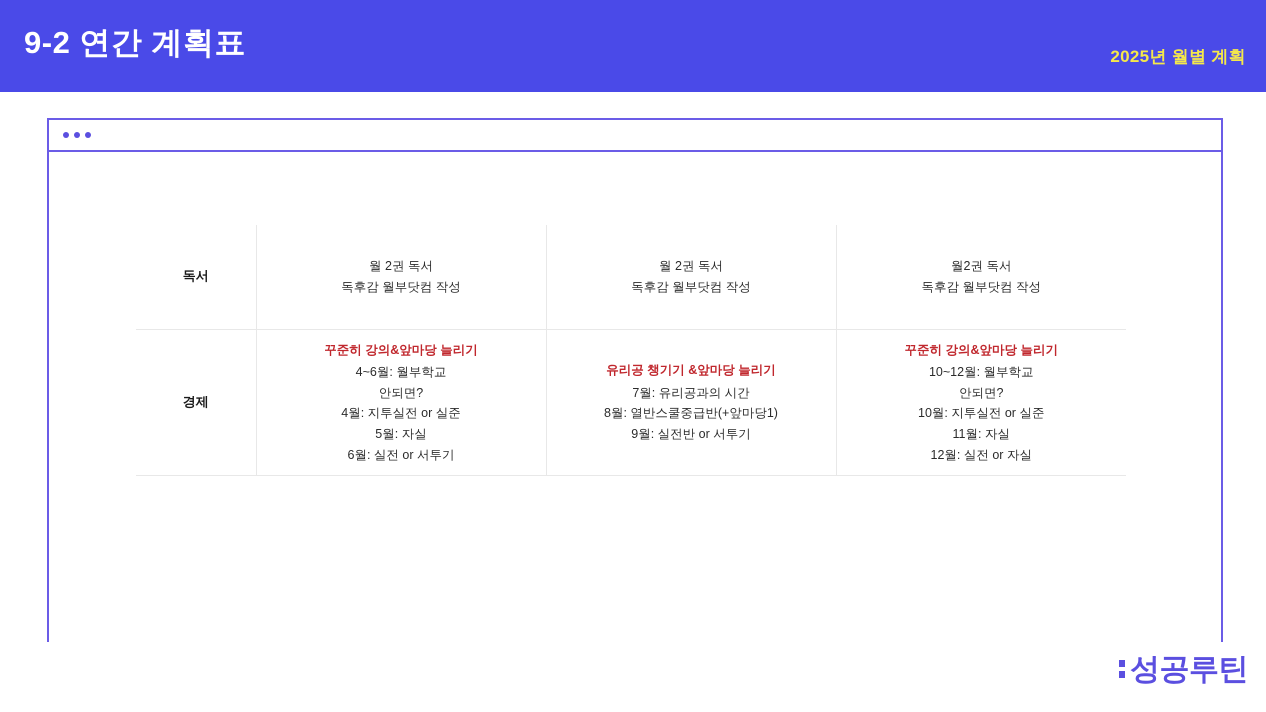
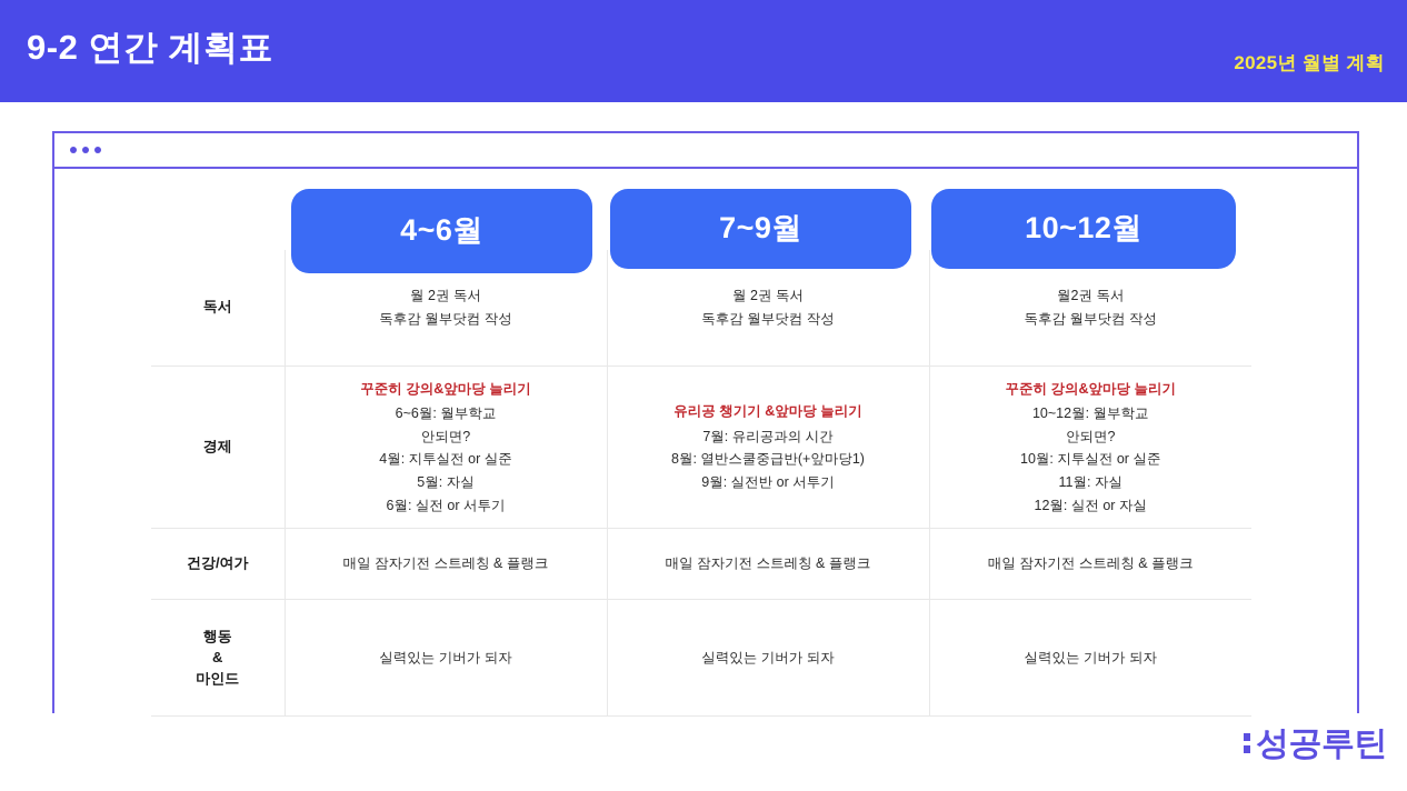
  9-2 연간 계획표
  2025년 월별 계획
+ 4~6월
+ 7~9월
+ 10~12월
  독서	월 2권 독서독후감 월부닷컴 작성	월 2권 독서독후감 월부닷컴 작성	월2권 독서독후감 월부닷컴 작성
- 경제	꾸준히 강의&앞마당 늘리기4~6월: 월부학교안되면?4월: 지투실전 or 실준5월: 자실6월: 실전 or 서투기	유리공 챙기기 &앞마당 늘리기7월: 유리공과의 시간8월: 열반스쿨중급반(+앞마당1)9월: 실전반 or 서투기	꾸준히 강의&앞마당 늘리기10~12월: 월부학교안되면?10월: 지투실전 or 실준11월: 자실12월: 실전 or 자실
+ 경제	꾸준히 강의&앞마당 늘리기6~6월: 월부학교안되면?4월: 지투실전 or 실준5월: 자실6월: 실전 or 서투기	유리공 챙기기 &앞마당 늘리기7월: 유리공과의 시간8월: 열반스쿨중급반(+앞마당1)9월: 실전반 or 서투기	꾸준히 강의&앞마당 늘리기10~12월: 월부학교안되면?10월: 지투실전 or 실준11월: 자실12월: 실전 or 자실
+ 건강/여가	매일 잠자기전 스트레칭 & 플랭크	매일 잠자기전 스트레칭 & 플랭크	매일 잠자기전 스트레칭 & 플랭크
+ 행동&마인드	실력있는 기버가 되자	실력있는 기버가 되자	실력있는 기버가 되자
  성공루틴
